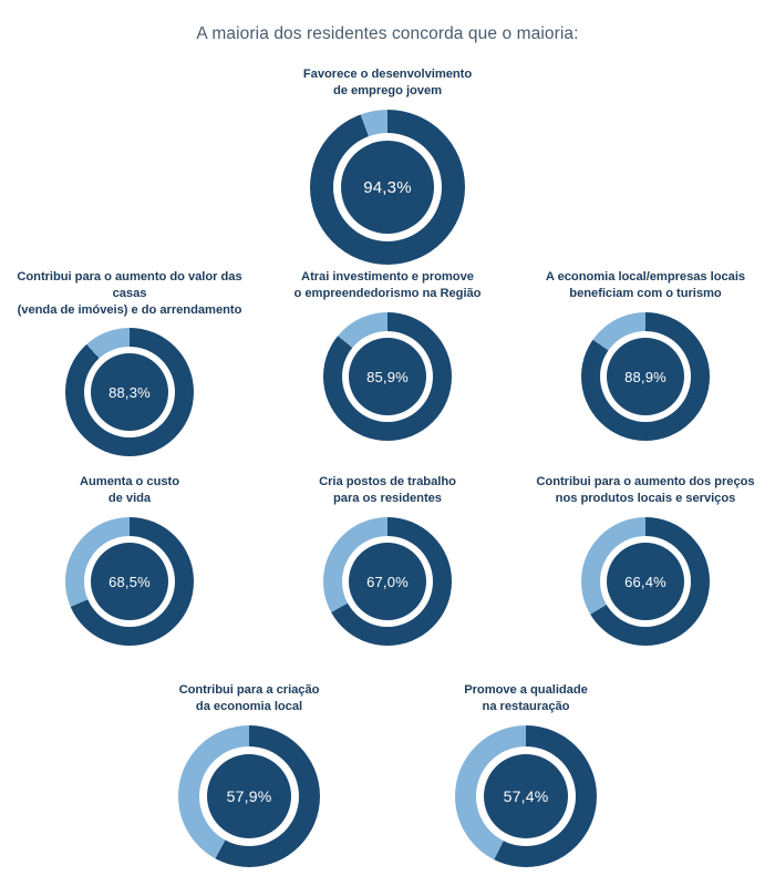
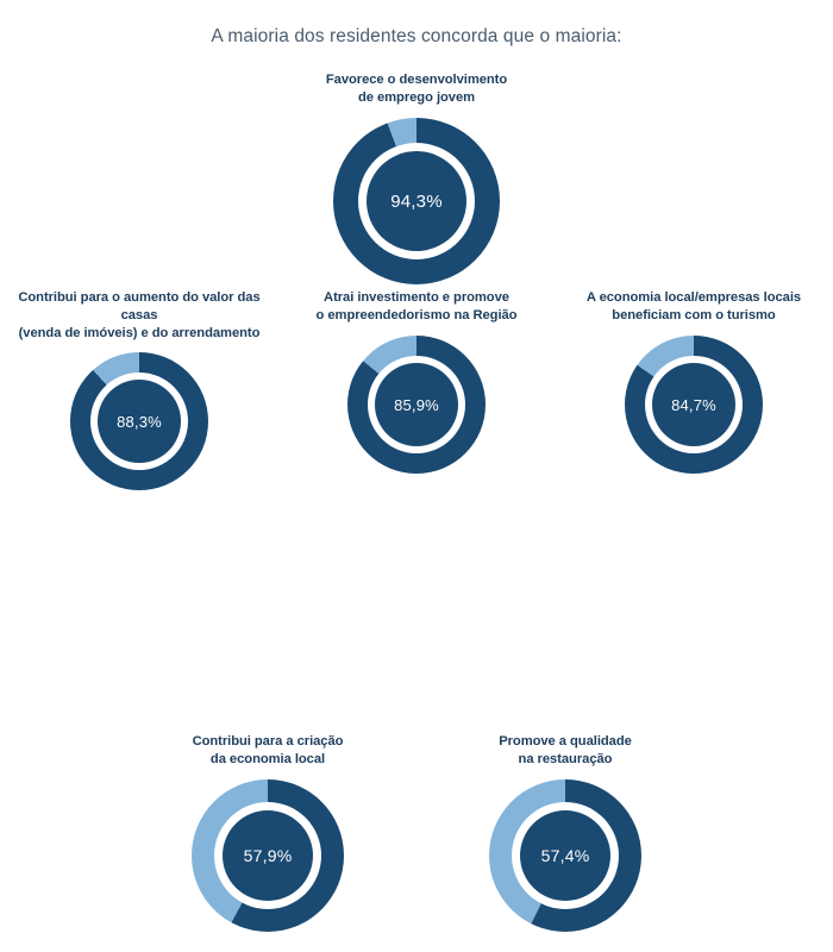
  A maioria dos residentes concorda que o maioria:
  Favorece o desenvolvimento
  de emprego jovem
  94,3%
  Contribui para o aumento do valor das casas
  (venda de imóveis) e do arrendamento
  88,3%
  Atrai investimento e promove
  o empreendedorismo na Região
  85,9%
  A economia local/empresas locais
  beneficiam com o turismo
- 88,9%
+ 84,7%
- Aumenta o custo
- de vida
- 68,5%
- Cria postos de trabalho
- para os residentes
- 67,0%
- Contribui para o aumento dos preços
- nos produtos locais e serviços
- 66,4%
  Contribui para a criação
  da economia local
  57,9%
  Promove a qualidade
  na restauração
  57,4%
